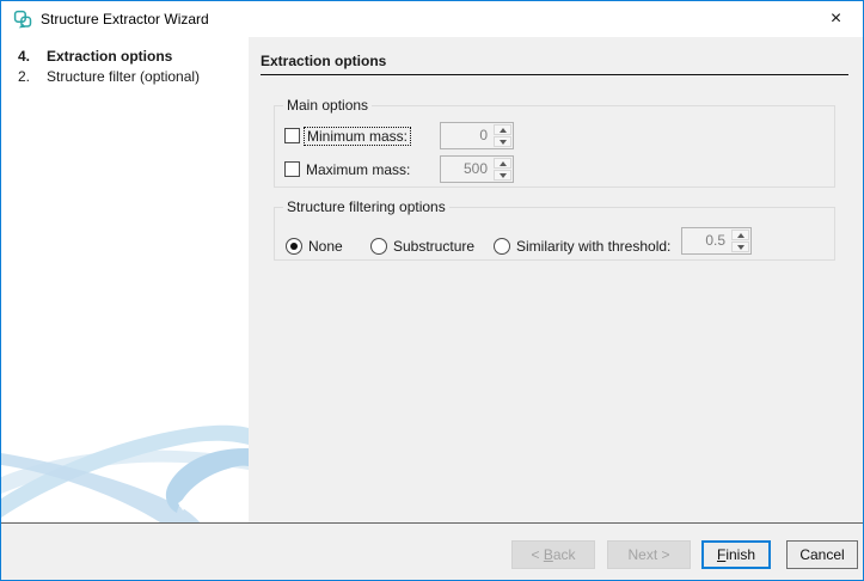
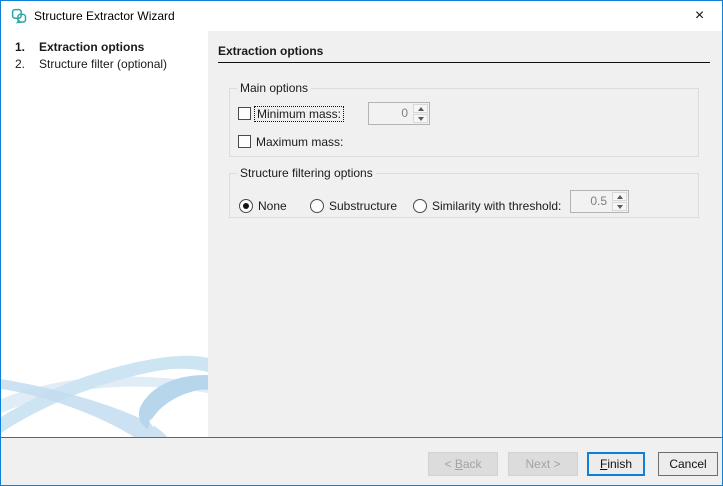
  Structure Extractor Wizard
  ×
- 4.
+ 1.
  Extraction options
  2.
  Structure filter (optional)
  Extraction options
  Main options
  Minimum mass:
  0
  Maximum mass:
- 500
  Structure filtering options
  None
  Substructure
  Similarity with threshold:
  0.5
  < Back
  Next >
  Finish
  Cancel
